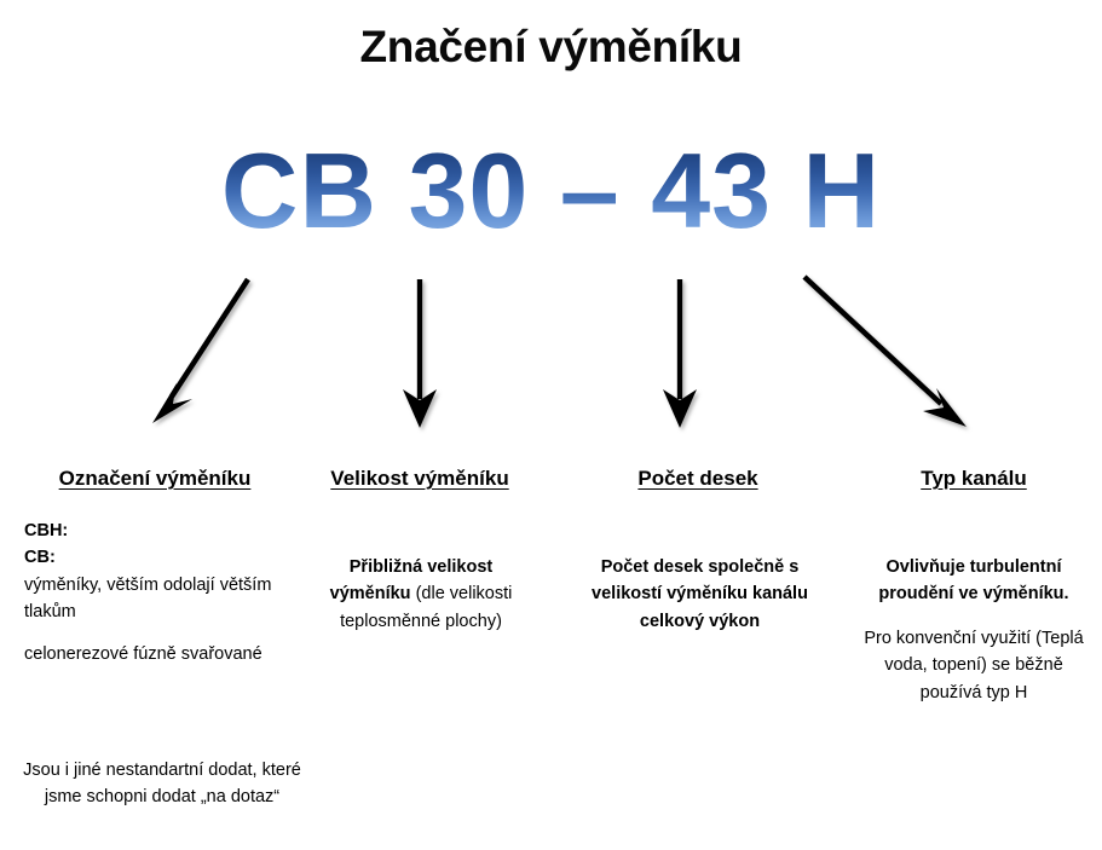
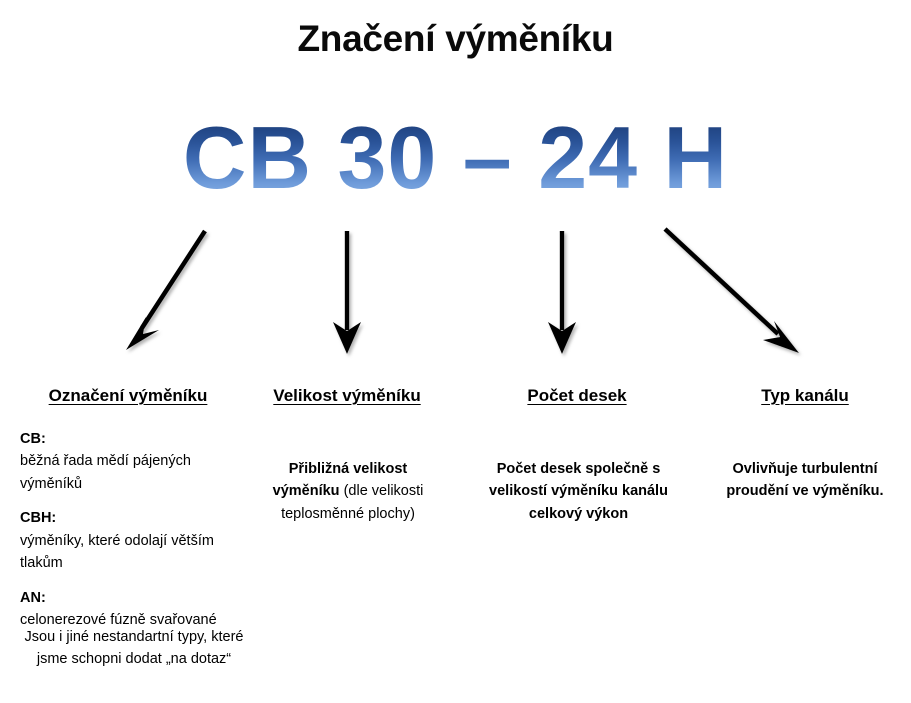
  Značení výměníku
- CB 30 – 43 H
+ CB 30 – 24 H
  Označení výměníku
  Velikost výměníku
  Počet desek
  Typ kanálu
- CBH:
+ CB:
+ běžná řada mědí pájených výměníků
- CB:
+ CBH:
- výměníky, větším odolají větším tlakům
+ výměníky, které odolají větším tlakům
+ AN:
  celonerezové fúzně svařované
- Jsou i jiné nestandartní dodat, které jsme schopni dodat „na dotaz“
+ Jsou i jiné nestandartní typy, které jsme schopni dodat „na dotaz“
  Přibližná velikost výměníku (dle velikosti teplosměnné plochy)
  Počet desek společně s velikostí výměníku kanálu celkový výkon
  Ovlivňuje turbulentní proudění ve výměníku.
- Pro konvenční využití (Teplá voda, topení) se běžně používá typ H
